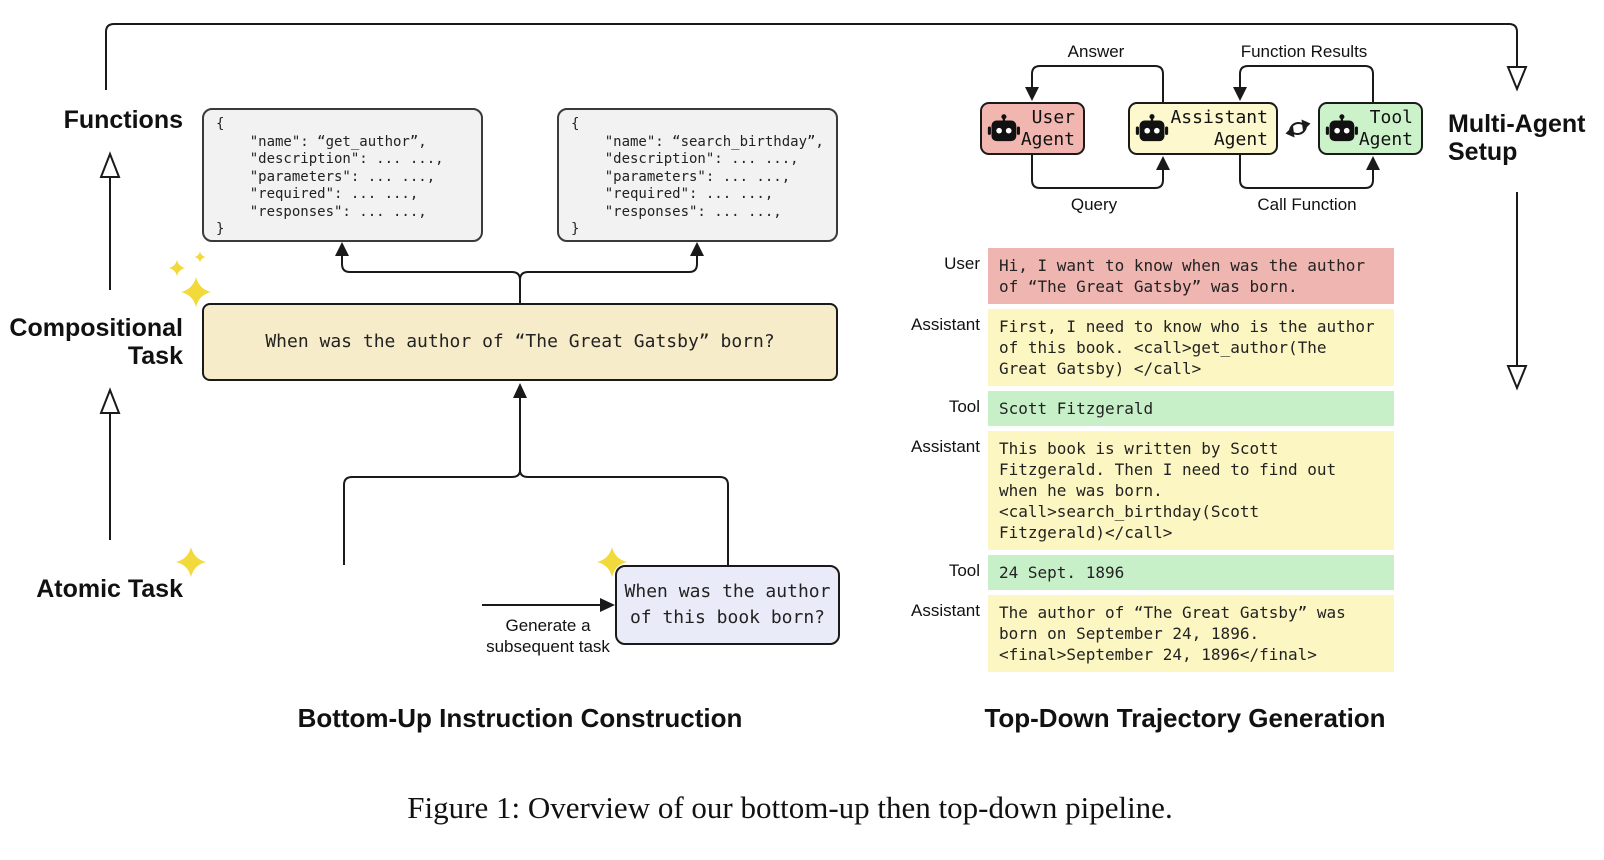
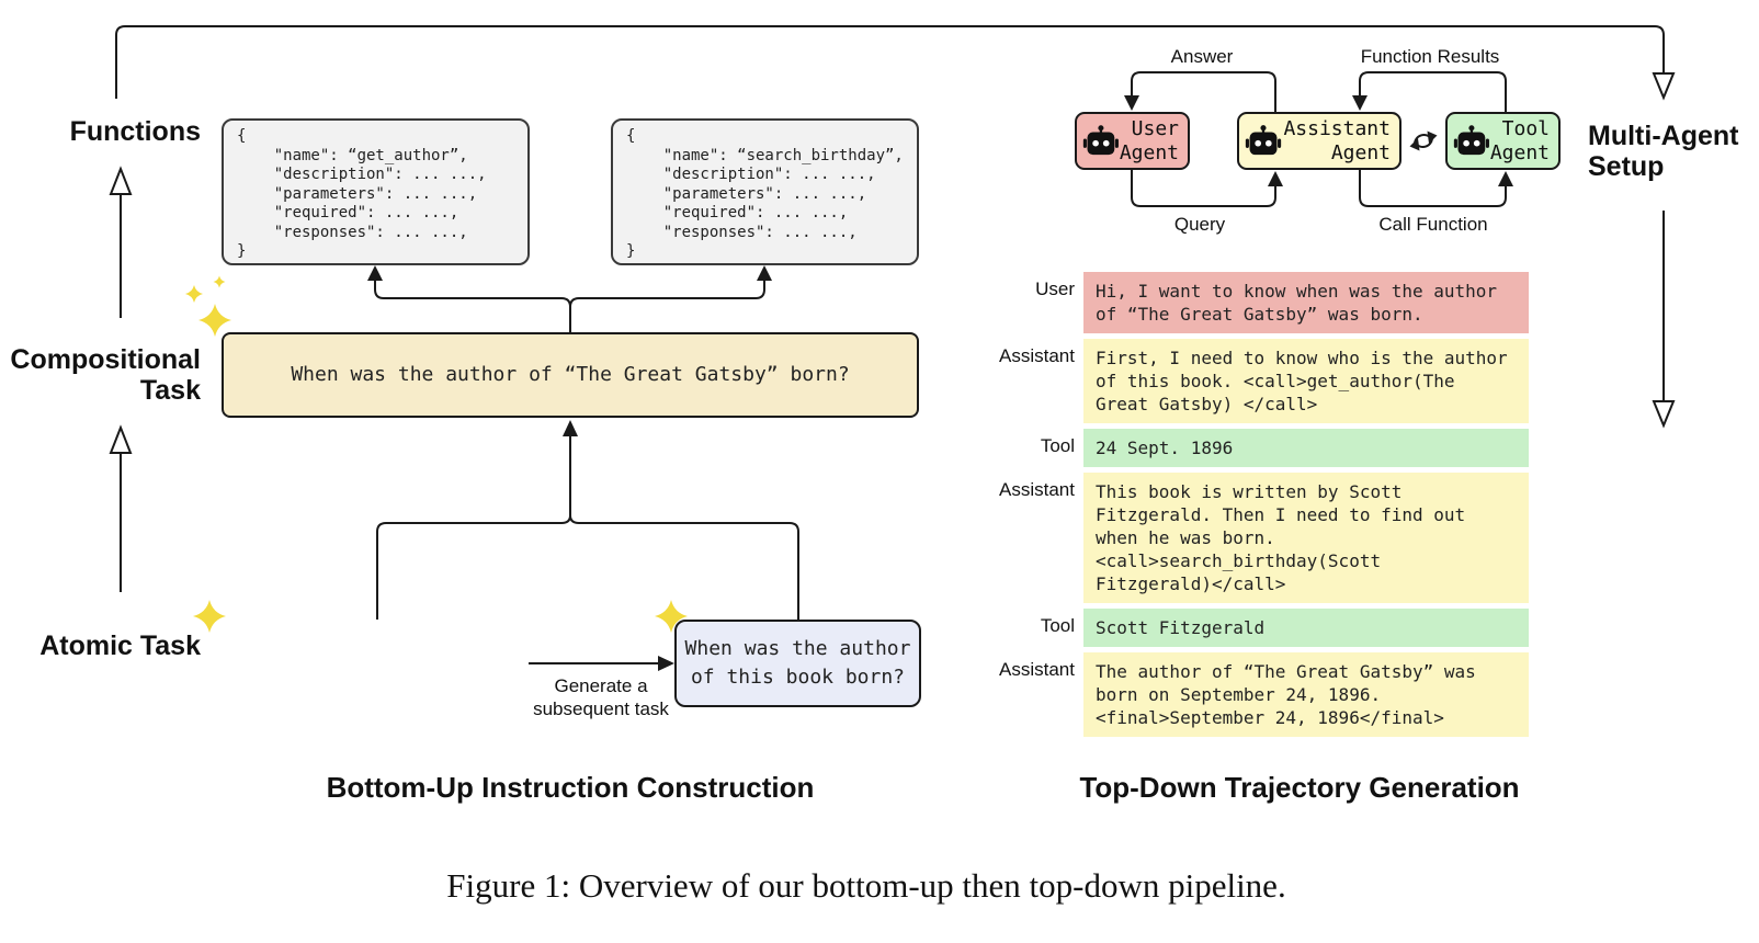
  Functions
  Compositional
  Task
  Atomic Task
  {
  "name": “get_author”,
  "description": ... ...,
  "parameters": ... ...,
  "required": ... ...,
  "responses": ... ...,
  }
  {
  "name": “search_birthday”,
  "description": ... ...,
  "parameters": ... ...,
  "required": ... ...,
  "responses": ... ...,
  }
  When was the author of “The Great Gatsby” born?
  When was the author
  of this book born?
  Generate a
  subsequent task
  Multi-Agent
  Setup
  Answer
  Function Results
  Query
  Call Function
  User
  Agent
  Assistant
  Agent
  Tool
  Agent
  User
  Hi, I want to know when was the author
  of “The Great Gatsby” was born.
  Assistant
  First, I need to know who is the author
  of this book. <call>get_author(The
  Great Gatsby) </call>
  Tool
- Scott Fitzgerald
+ 24 Sept. 1896
  Assistant
  This book is written by Scott
  Fitzgerald. Then I need to find out
  when he was born.
  <call>search_birthday(Scott
  Fitzgerald)</call>
  Tool
- 24 Sept. 1896
+ Scott Fitzgerald
  Assistant
  The author of “The Great Gatsby” was
  born on September 24, 1896.
  <final>September 24, 1896</final>
  Bottom-Up Instruction Construction
  Top-Down Trajectory Generation
  Figure 1: Overview of our bottom-up then top-down pipeline.
